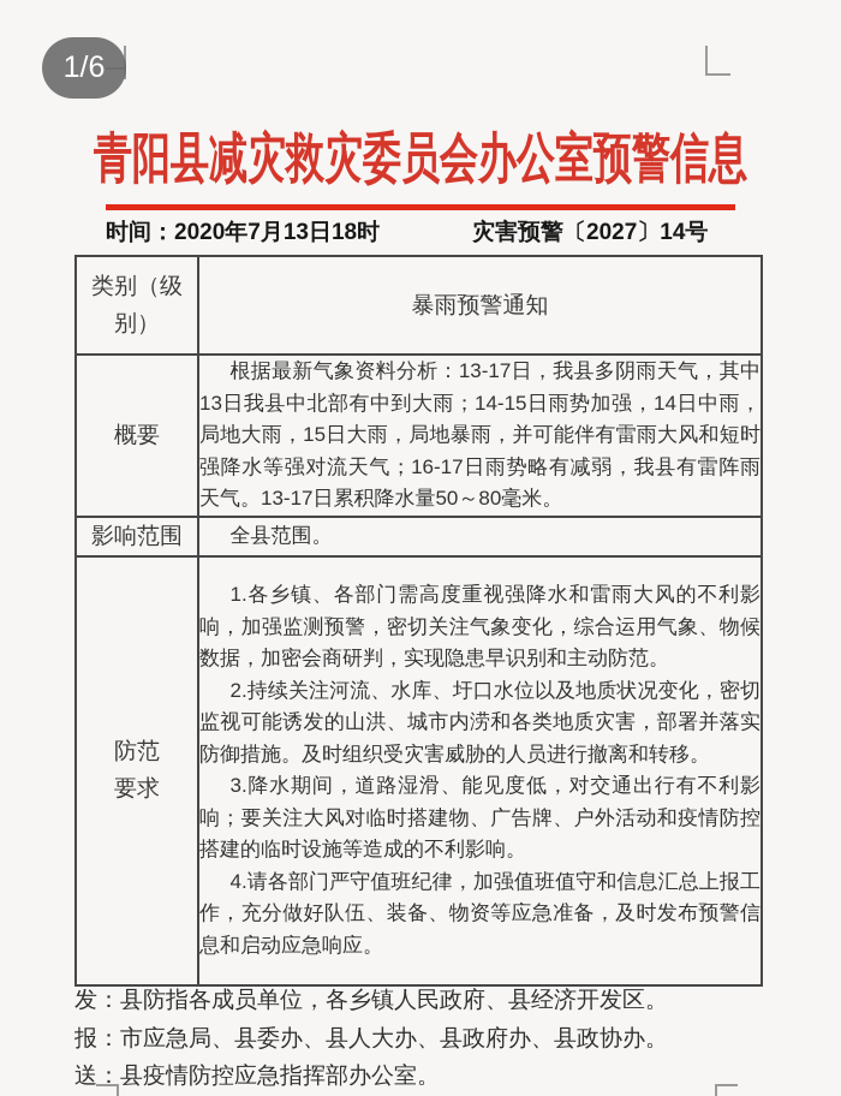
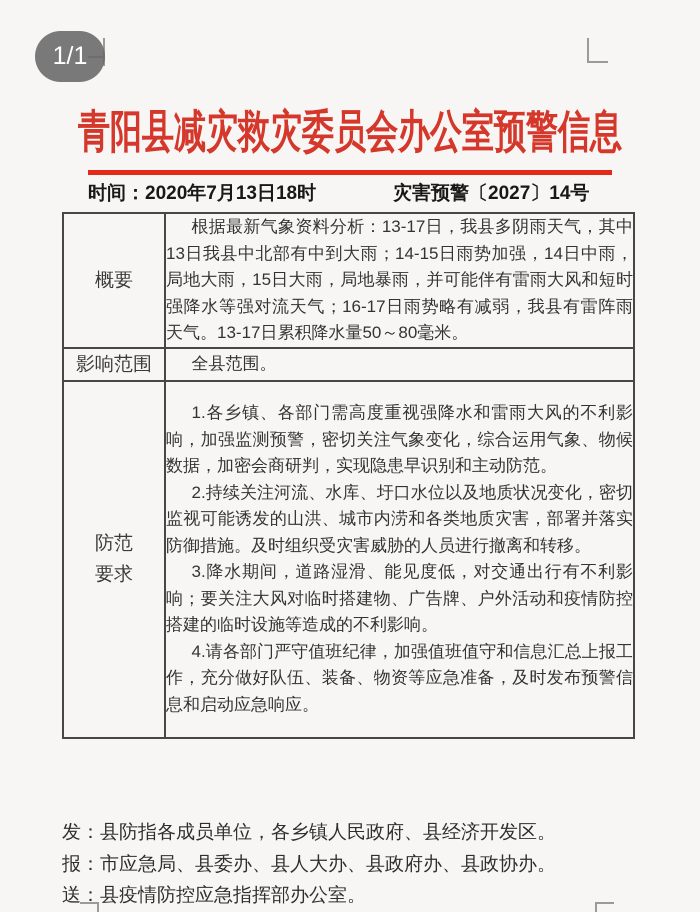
- 1/6
+ 1/1
  青阳县减灾救灾委员会办公室预警信息
  时间：2020年7月13日18时
  灾害预警〔2027〕14号
- 类别（级别）	暴雨预警通知
  概要	根据最新气象资料分析：13-17日，我县多阴雨天气，其中13日我县中北部有中到大雨；14-15日雨势加强，14日中雨，局地大雨，15日大雨，局地暴雨，并可能伴有雷雨大风和短时强降水等强对流天气；16-17日雨势略有减弱，我县有雷阵雨天气。13-17日累积降水量50～80毫米。
  影响范围	全县范围。
  防范要求	1.各乡镇、各部门需高度重视强降水和雷雨大风的不利影响，加强监测预警，密切关注气象变化，综合运用气象、物候数据，加密会商研判，实现隐患早识别和主动防范。 2.持续关注河流、水库、圩口水位以及地质状况变化，密切监视可能诱发的山洪、城市内涝和各类地质灾害，部署并落实防御措施。及时组织受灾害威胁的人员进行撤离和转移。 3.降水期间，道路湿滑、能见度低，对交通出行有不利影响；要关注大风对临时搭建物、广告牌、户外活动和疫情防控搭建的临时设施等造成的不利影响。 4.请各部门严守值班纪律，加强值班值守和信息汇总上报工作，充分做好队伍、装备、物资等应急准备，及时发布预警信息和启动应急响应。
  发：县防指各成员单位，各乡镇人民政府、县经济开发区。
  报：市应急局、县委办、县人大办、县政府办、县政协办。
  送：县疫情防控应急指挥部办公室。
